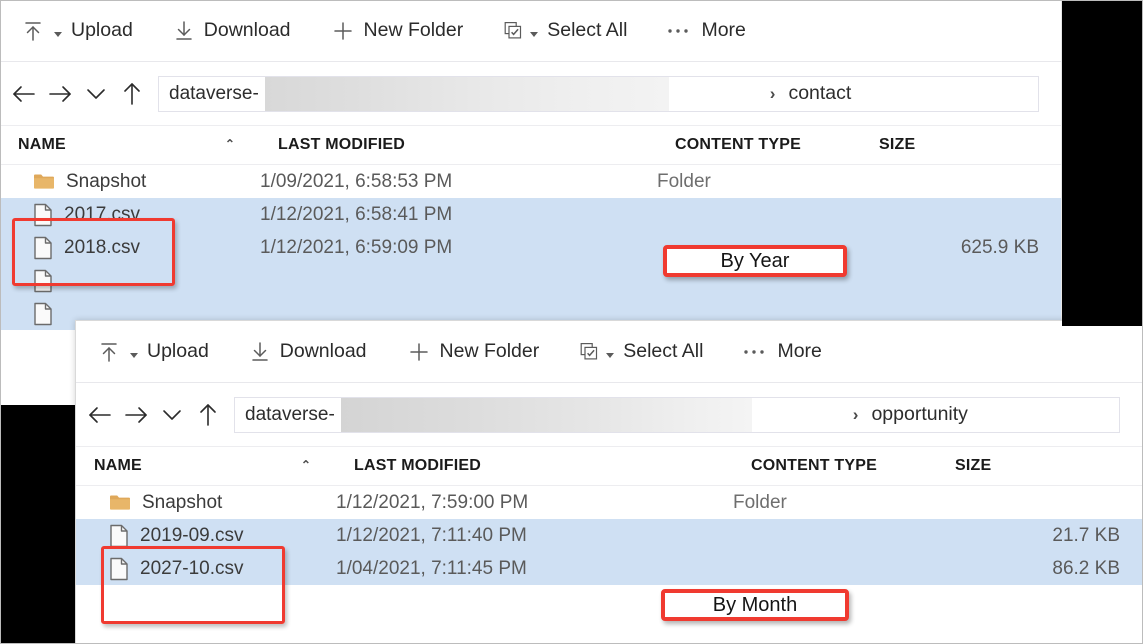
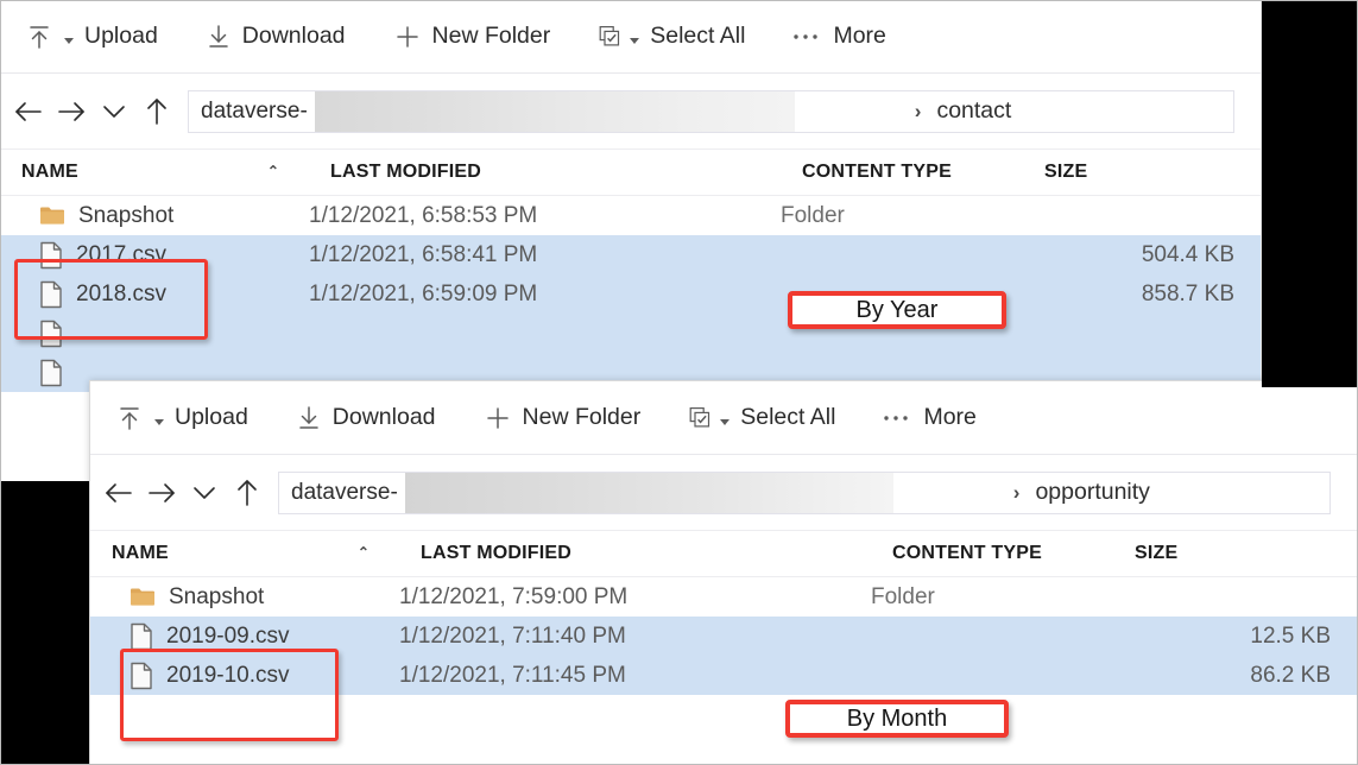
  Upload
  Download
  New Folder
  Select All
  More
  dataverse-
  ›
  contact
  NAME
  ⌃
  LAST MODIFIED
  CONTENT TYPE
  SIZE
  Snapshot
- 1/09/2021, 6:58:53 PM
+ 1/12/2021, 6:58:53 PM
  Folder
  2017.csv
  1/12/2021, 6:58:41 PM
+ 504.4 KB
  2018.csv
  1/12/2021, 6:59:09 PM
- 625.9 KB
+ 858.7 KB
  Upload
  Download
  New Folder
  Select All
  More
  dataverse-
  ›
  opportunity
  NAME
  ⌃
  LAST MODIFIED
  CONTENT TYPE
  SIZE
  Snapshot
  1/12/2021, 7:59:00 PM
  Folder
  2019-09.csv
  1/12/2021, 7:11:40 PM
- 21.7 KB
+ 12.5 KB
- 2027-10.csv
+ 2019-10.csv
- 1/04/2021, 7:11:45 PM
+ 1/12/2021, 7:11:45 PM
  86.2 KB
  By Year
  By Month
